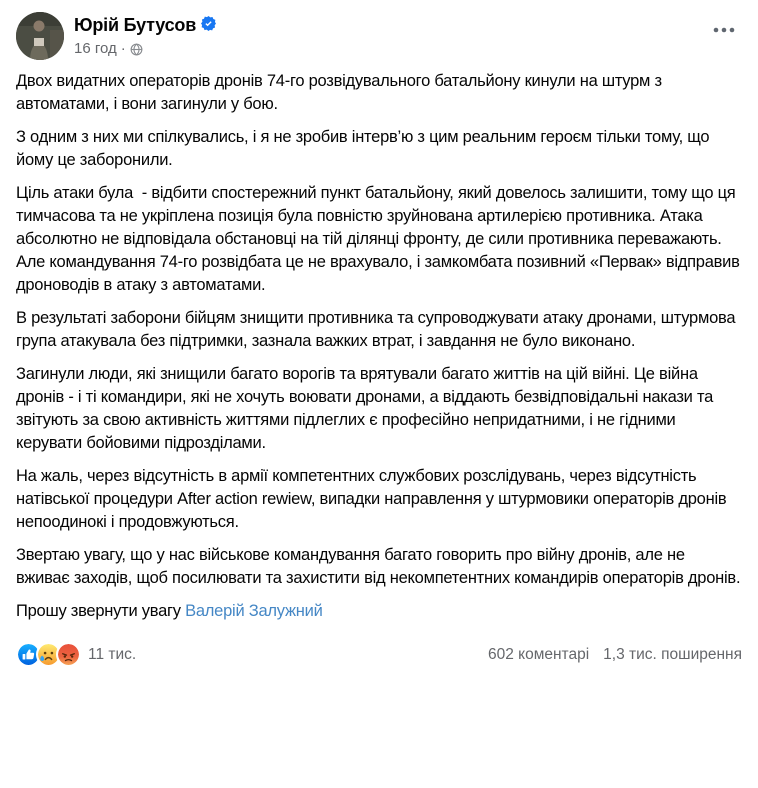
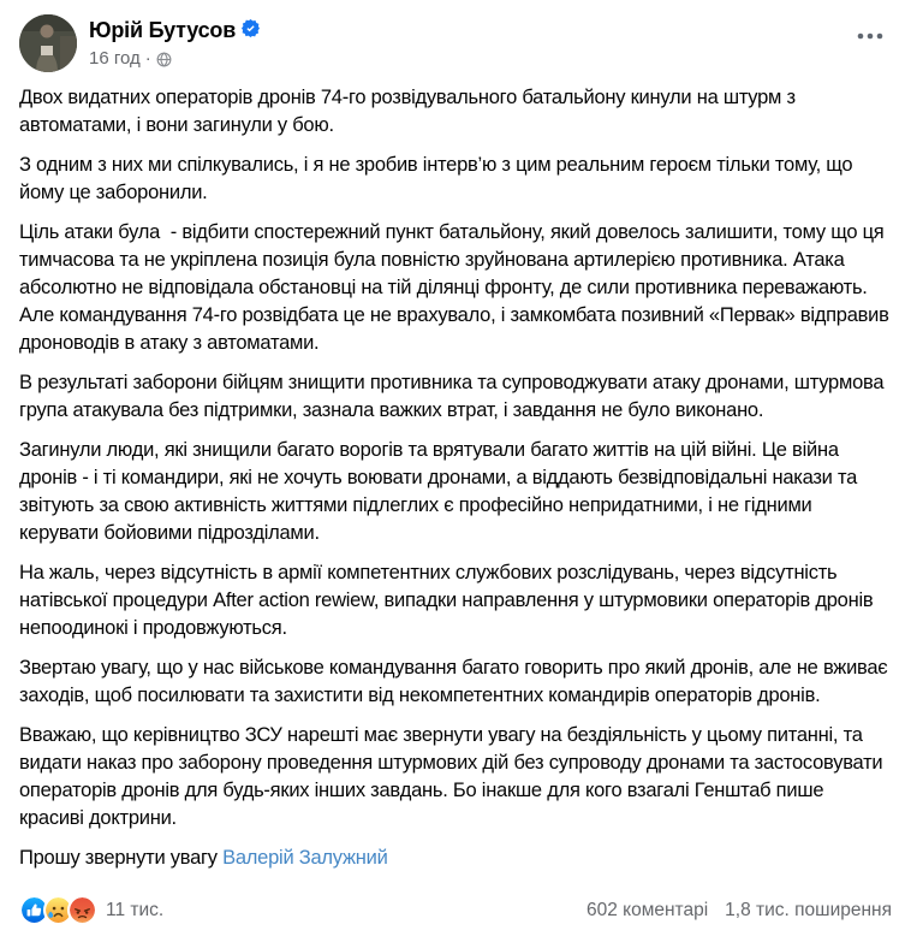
  Юрій Бутусов
  16 год
  ·
  Двох видатних операторів дронів 74-го розвідувального батальйону кинули на штурм з автоматами, і вони загинули у бою.
  З одним з них ми спілкувались, і я не зробив інтерв’ю з цим реальним героєм тільки тому, що йому це заборонили.
  Ціль атаки була - відбити спостережний пункт батальйону, який довелось залишити, тому що ця тимчасова та не укріплена позиція була повністю зруйнована артилерією противника. Атака абсолютно не відповідала обстановці на тій ділянці фронту, де сили противника переважають. Але командування 74-го розвідбата це не врахувало, і замкомбата позивний «Первак» відправив дроноводів в атаку з автоматами.
  В результаті заборони бійцям знищити противника та супроводжувати атаку дронами, штурмова група атакувала без підтримки, зазнала важких втрат, і завдання не було виконано.
  Загинули люди, які знищили багато ворогів та врятували багато життів на цій війні. Це війна дронів - і ті командири, які не хочуть воювати дронами, а віддають безвідповідальні накази та звітують за свою активність життями підлеглих є професійно непридатними, і не гідними керувати бойовими підрозділами.
  На жаль, через відсутність в армії компетентних службових розслідувань, через відсутність натівської процедури After action rewiew, випадки направлення у штурмовики операторів дронів непоодинокі і продовжуються.
- Звертаю увагу, що у нас військове командування багато говорить про війну дронів, але не вживає заходів, щоб посилювати та захистити від некомпетентних командирів операторів дронів.
+ Звертаю увагу, що у нас військове командування багато говорить про який дронів, але не вживає заходів, щоб посилювати та захистити від некомпетентних командирів операторів дронів.
+ Вважаю, що керівництво ЗСУ нарешті має звернути увагу на бездіяльність у цьому питанні, та видати наказ про заборону проведення штурмових дій без супроводу дронами та застосовувати операторів дронів для будь-яких інших завдань. Бо інакше для кого взагалі Генштаб пише красиві доктрини.
  Прошу звернути увагу Валерій Залужний
  11 тис.
  602 коментарі
- 1,3 тис. поширення
+ 1,8 тис. поширення
